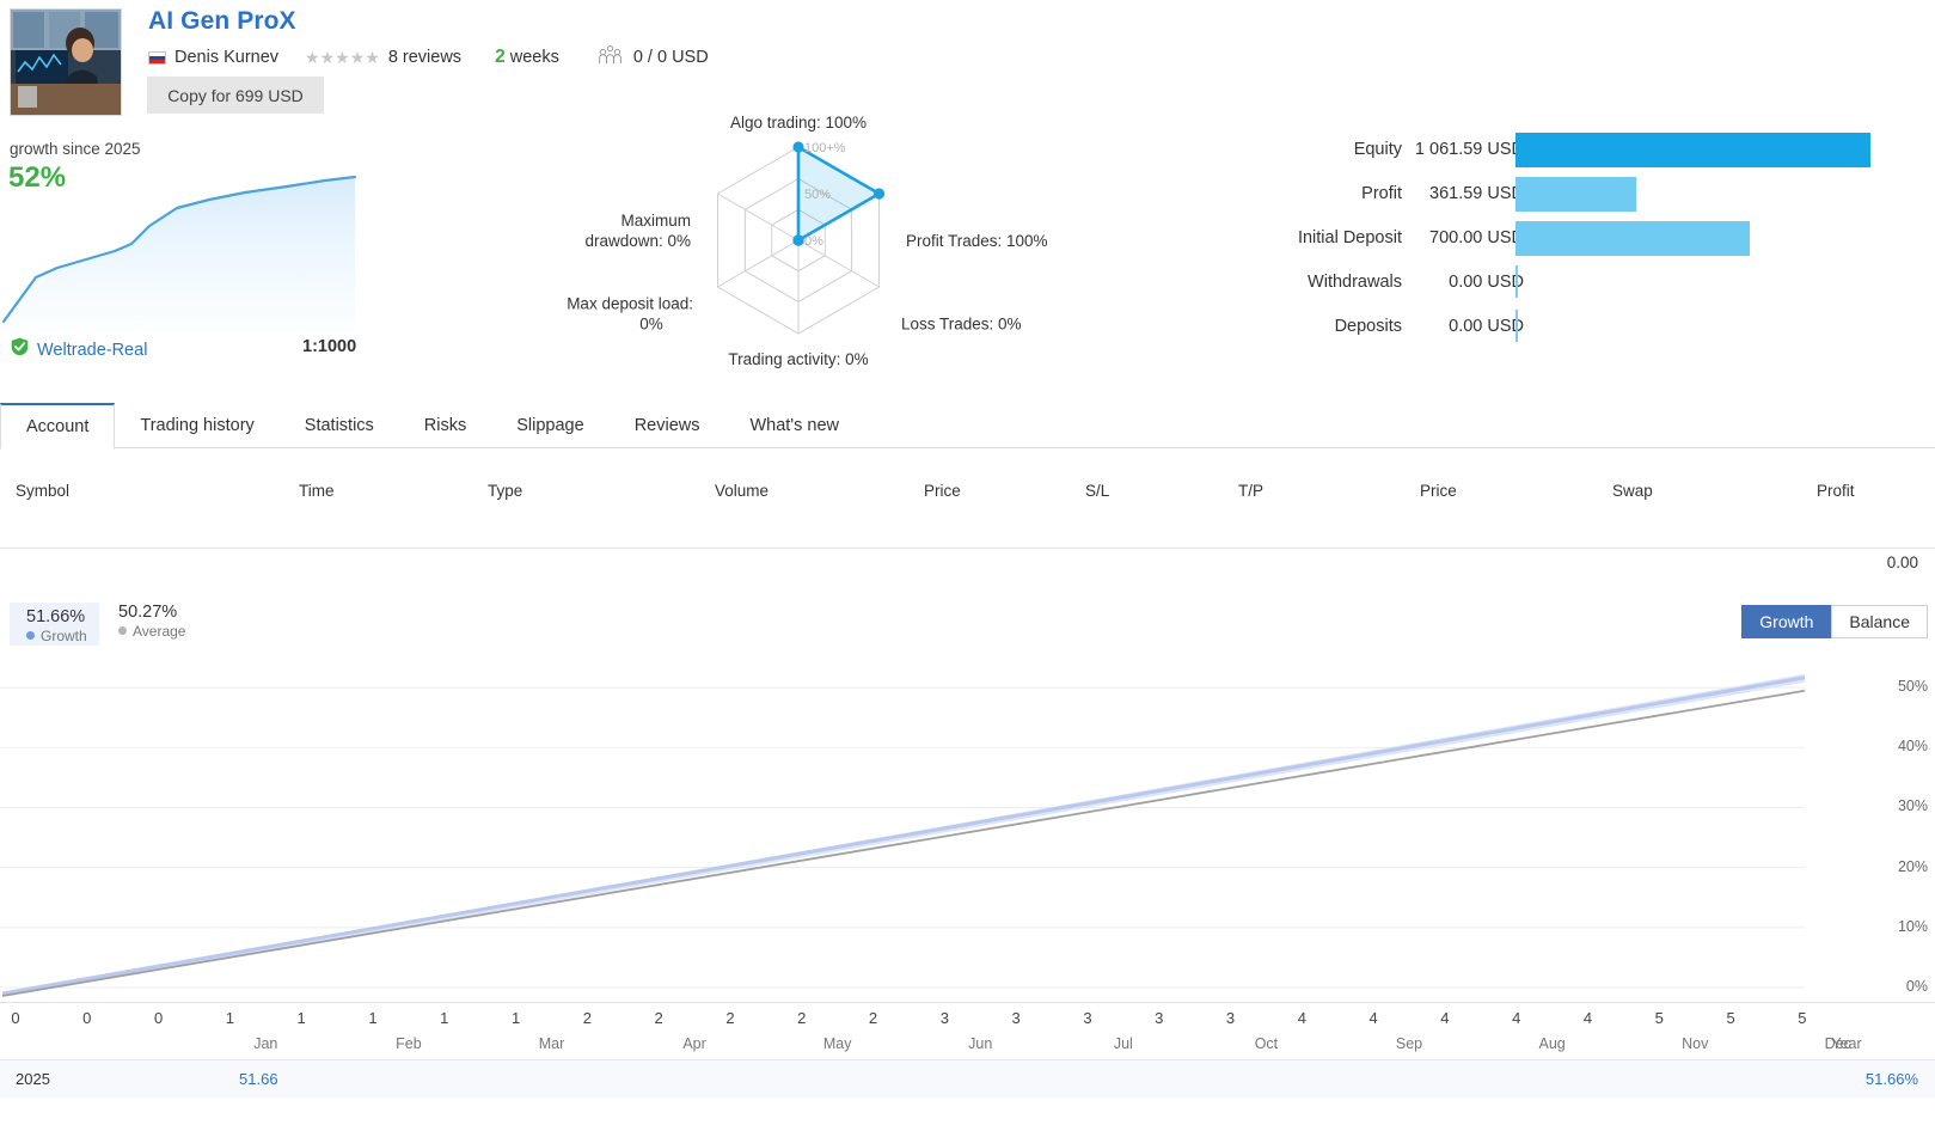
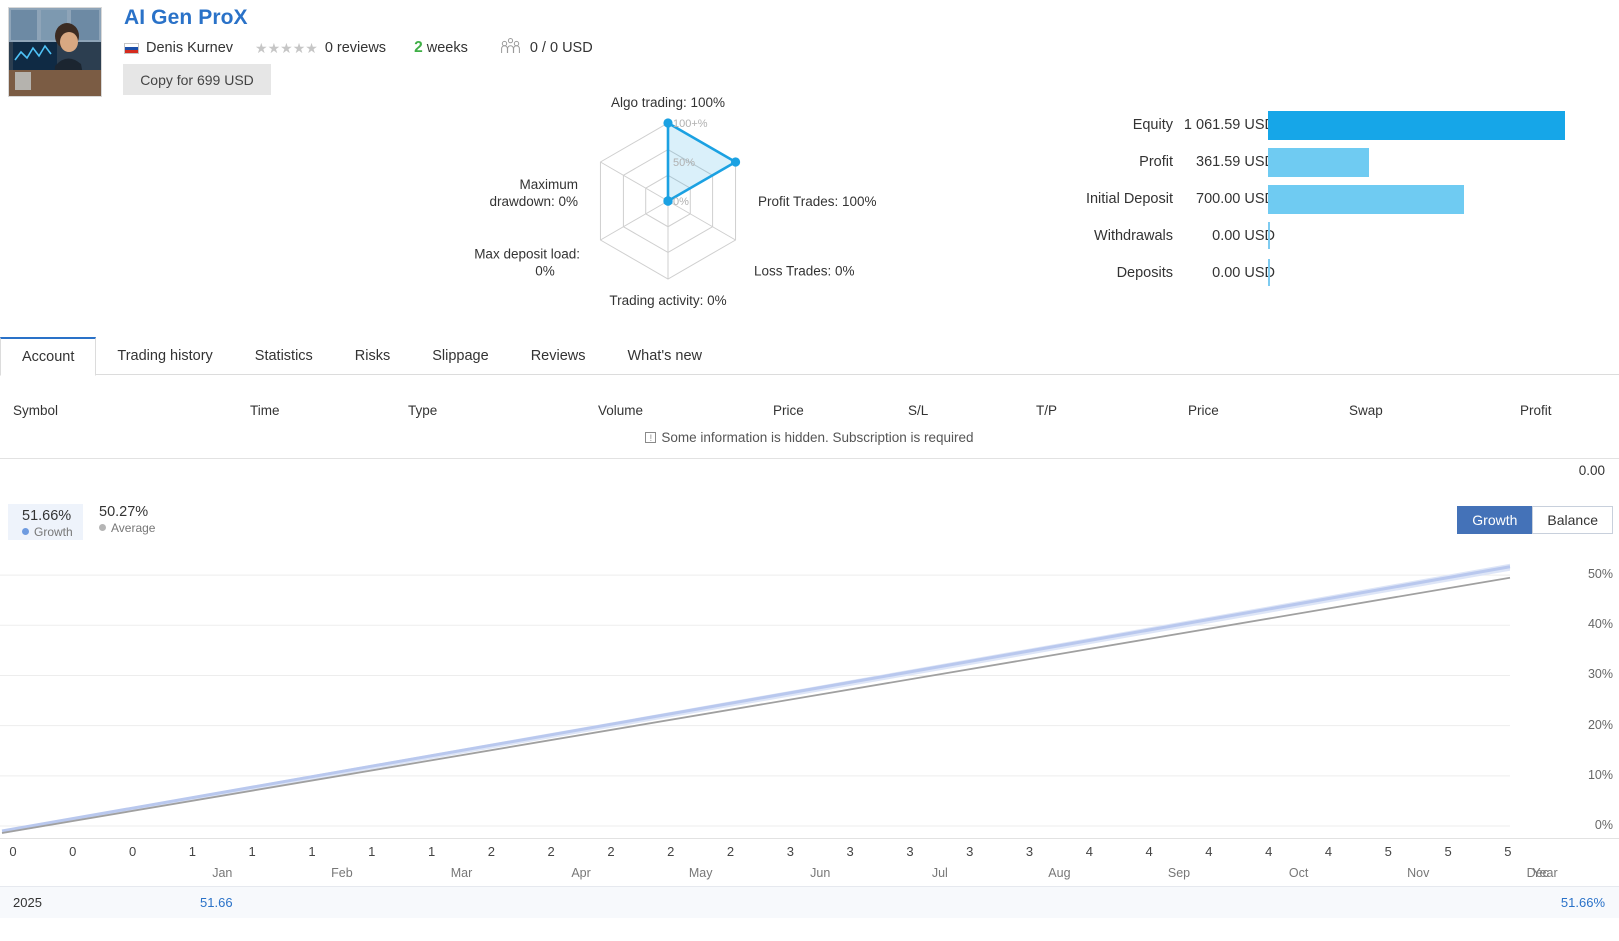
  AI Gen ProX
  Denis Kurnev
  ★★★★★
- 8 reviews
+ 0 reviews
  2 weeks
  0 / 0 USD
  Copy for 699 USD
- growth since 2025
- 52%
- Weltrade-Real
- 1:1000
  100+%
  50%
  0%
  Algo trading: 100%
  Profit Trades: 100%
  Loss Trades: 0%
  Trading activity: 0%
  Max deposit load: 0%
  Maximum drawdown: 0%
  Equity
  1 061.59 US
  Profit
  361.59 US
  Initial Deposit
  700.00 US
  Withdrawals
  0.00 US
  Deposits
  0.00 US
  Account
  Trading history
  Statistics
  Risks
  Slippage
  Reviews
  What's new
  Symbol
  Time
  Type
  Volume
  Price
  S/L
  T/P
  Price
  Swap
  Profit
+ ! Some information is hidden. Subscription is required
  0.00
  51.66%
  Growth
  50.27%
  Average
  Growth
  Balance
  0%
  10%
  20%
  30%
  40%
  50%
  0
  0
  0
  1
  1
  1
  1
  1
  2
  2
  2
  2
  2
  3
  3
  3
  3
  3
  4
  4
  4
  4
  4
  5
  5
  5
  Jan
  Feb
  Mar
  Apr
  May
  Jun
  Jul
- Oct
+ Aug
  Sep
- Aug
+ Oct
  Nov
  Dec
  Year
  2025
  51.66
  51.66%
